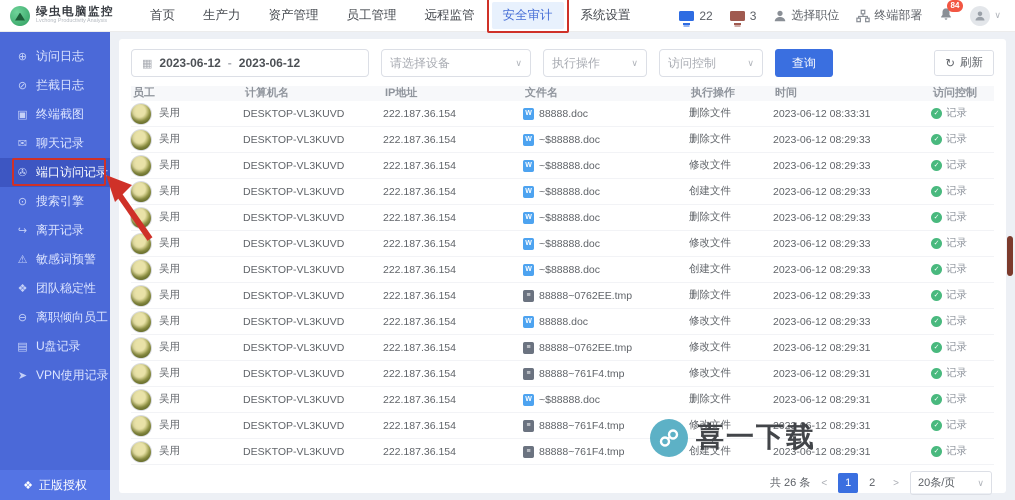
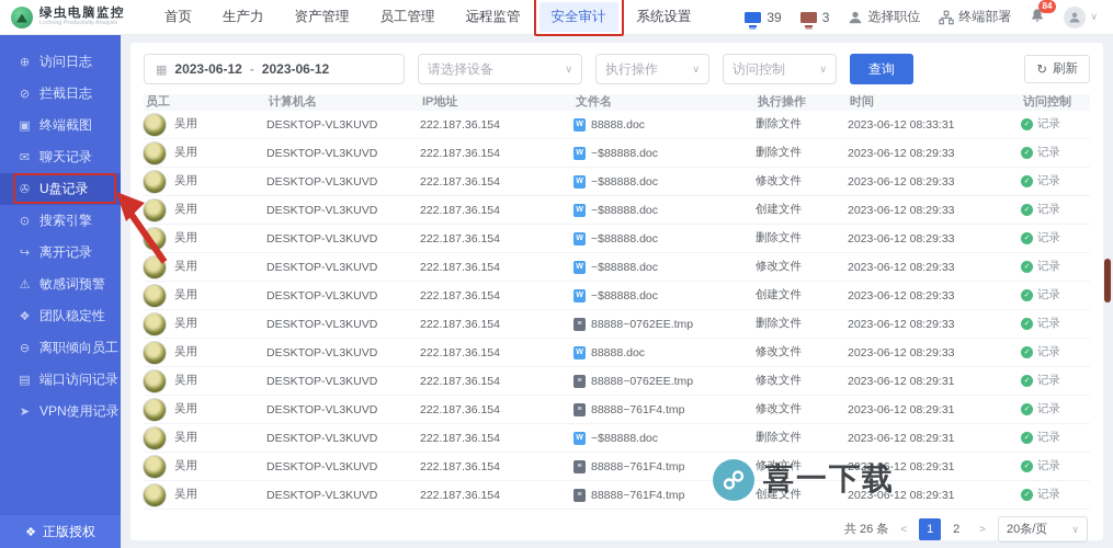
  绿虫电脑监控
  首页
  生产力
  资产管理
  员工管理
  远程监管
  安全审计
  系统设置
- 22
+ 39
  3
  选择职位
  终端部署
  84
  ∨
  ⊕
  访问日志
  ⊘
  拦截日志
  ▣
  终端截图
  ✉
  聊天记录
  ✇
- 端口访问记录
+ U盘记录
  ⊙
  搜索引擎
  ↪
  离开记录
  ⚠
  敏感词预警
  ❖
  团队稳定性
  ⊖
  离职倾向员工
  ▤
- U盘记录
+ 端口访问记录
  ➤
  VPN使用记录
  ❖
  正版授权
  ▦
  2023-06-12
  -
  2023-06-12
  请选择设备
  ∨
  执行操作
  ∨
  访问控制
  ∨
  查询
  ↻
  刷新
  员工
  计算机名
  IP地址
  文件名
  执行操作
  时间
  访问控制
  吴用
  DESKTOP-VL3KUVD
  222.187.36.154
  88888.doc
  删除文件
  2023-06-12 08:33:31
  记录
  吴用
  DESKTOP-VL3KUVD
  222.187.36.154
  ~$88888.doc
  删除文件
  2023-06-12 08:29:33
  记录
  吴用
  DESKTOP-VL3KUVD
  222.187.36.154
  ~$88888.doc
  修改文件
  2023-06-12 08:29:33
  记录
  吴用
  DESKTOP-VL3KUVD
  222.187.36.154
  ~$88888.doc
  创建文件
  2023-06-12 08:29:33
  记录
  吴用
  DESKTOP-VL3KUVD
  222.187.36.154
  ~$88888.doc
  删除文件
  2023-06-12 08:29:33
  记录
  吴用
  DESKTOP-VL3KUVD
  222.187.36.154
  ~$88888.doc
  修改文件
  2023-06-12 08:29:33
  记录
  吴用
  DESKTOP-VL3KUVD
  222.187.36.154
  ~$88888.doc
  创建文件
  2023-06-12 08:29:33
  记录
  吴用
  DESKTOP-VL3KUVD
  222.187.36.154
  88888~0762EE.tmp
  删除文件
  2023-06-12 08:29:33
  记录
  吴用
  DESKTOP-VL3KUVD
  222.187.36.154
  88888.doc
  修改文件
  2023-06-12 08:29:33
  记录
  吴用
  DESKTOP-VL3KUVD
  222.187.36.154
  88888~0762EE.tmp
  修改文件
  2023-06-12 08:29:31
  记录
  吴用
  DESKTOP-VL3KUVD
  222.187.36.154
  88888~761F4.tmp
  修改文件
  2023-06-12 08:29:31
  记录
  吴用
  DESKTOP-VL3KUVD
  222.187.36.154
  ~$88888.doc
  删除文件
  2023-06-12 08:29:31
  记录
  吴用
  DESKTOP-VL3KUVD
  222.187.36.154
  88888~761F4.tmp
  修改文件
  2023-06-12 08:29:31
  记录
  吴用
  DESKTOP-VL3KUVD
  222.187.36.154
  88888~761F4.tmp
  创建文件
  2023-06-12 08:29:31
  记录
  共 26 条
  <
  1
  2
  >
  20条/页
  ∨
  喜一下载
